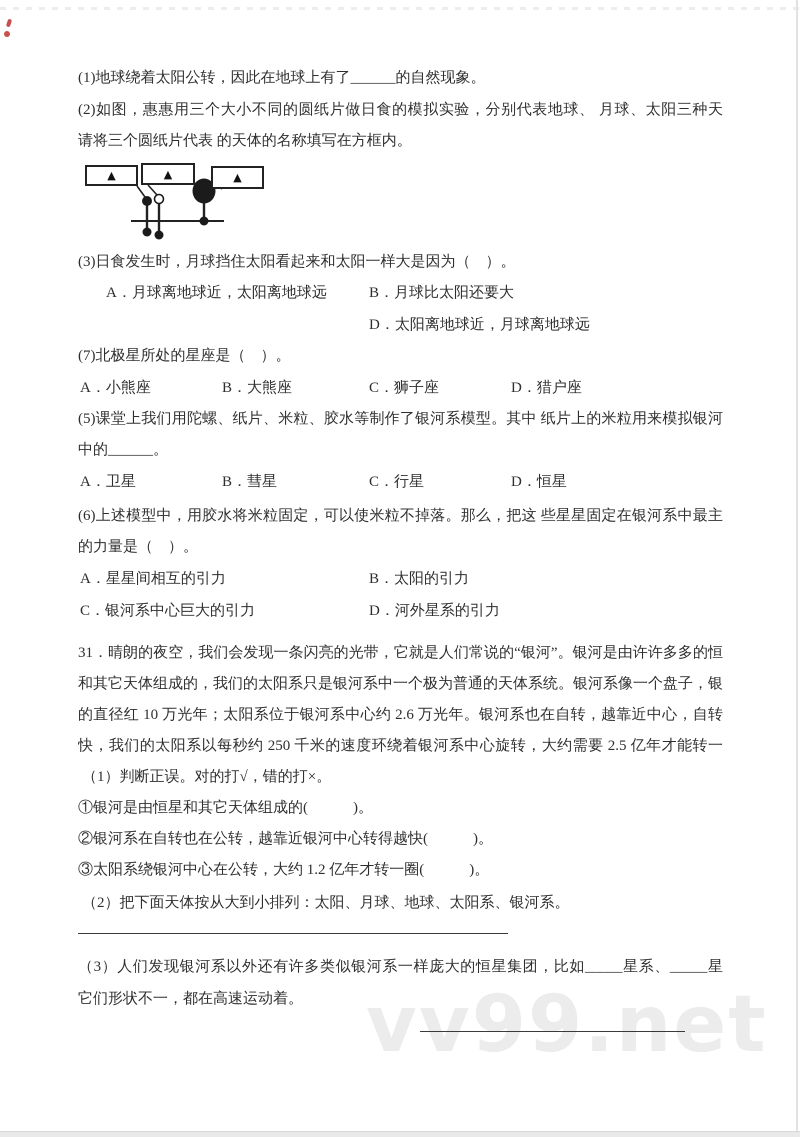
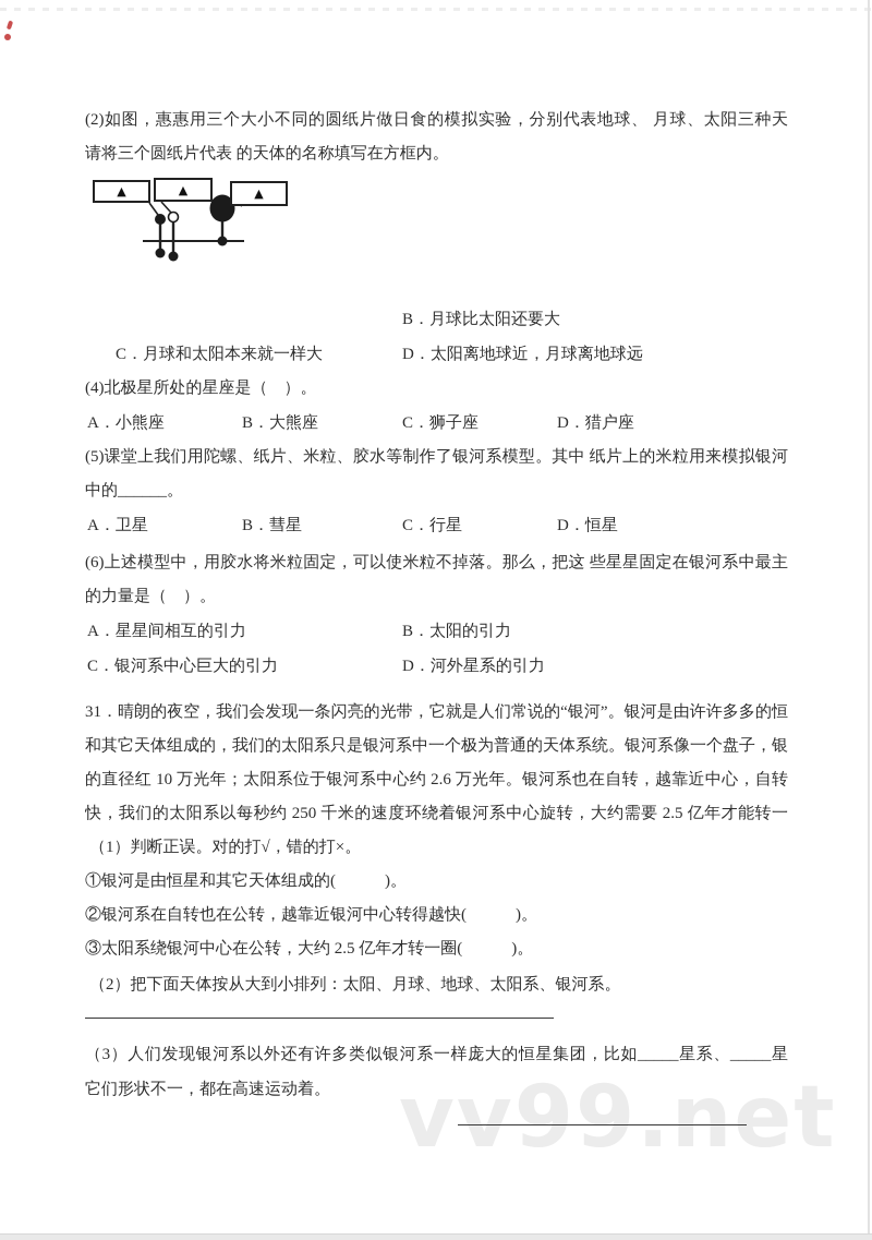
  vv99.net
- (1)地球绕着太阳公转，因此在地球上有了______的自然现象。
  (2)如图，惠惠用三个大小不同的圆纸片做日食的模拟实验，分别代表地球、 月球、太阳三种天
  请将三个圆纸片代表 的天体的名称填写在方框内。
  ▲
  ▲
  ▲
- (3)日食发生时，月球挡住太阳看起来和太阳一样大是因为（ ）。
- A．月球离地球近，太阳离地球远
  B．月球比太阳还要大
+ C．月球和太阳本来就一样大
  D．太阳离地球近，月球离地球远
- (7)北极星所处的星座是（ ）。
+ (4)北极星所处的星座是（ ）。
  A．小熊座
  B．大熊座
  C．狮子座
  D．猎户座
  (5)课堂上我们用陀螺、纸片、米粒、胶水等制作了银河系模型。其中 纸片上的米粒用来模拟银河
  中的______。
  A．卫星
  B．彗星
  C．行星
  D．恒星
  (6)上述模型中，用胶水将米粒固定，可以使米粒不掉落。那么，把这 些星星固定在银河系中最主
  的力量是（ ）。
  A．星星间相互的引力
  B．太阳的引力
  C．银河系中心巨大的引力
  D．河外星系的引力
  31．晴朗的夜空，我们会发现一条闪亮的光带，它就是人们常说的“银河”。银河是由许许多多的恒
  和其它天体组成的，我们的太阳系只是银河系中一个极为普通的天体系统。银河系像一个盘子，银
  的直径红 10 万光年；太阳系位于银河系中心约 2.6 万光年。银河系也在自转，越靠近中心，自转
  快，我们的太阳系以每秒约 250 千米的速度环绕着银河系中心旋转，大约需要 2.5 亿年才能转一
  （1）判断正误。对的打√，错的打×。
  ①银河是由恒星和其它天体组成的( )。
  ②银河系在自转也在公转，越靠近银河中心转得越快( )。
- ③太阳系绕银河中心在公转，大约 1.2 亿年才转一圈( )。
+ ③太阳系绕银河中心在公转，大约 2.5 亿年才转一圈( )。
  （2）把下面天体按从大到小排列：太阳、月球、地球、太阳系、银河系。
  （3）人们发现银河系以外还有许多类似银河系一样庞大的恒星集团，比如_____星系、_____星
  它们形状不一，都在高速运动着。
